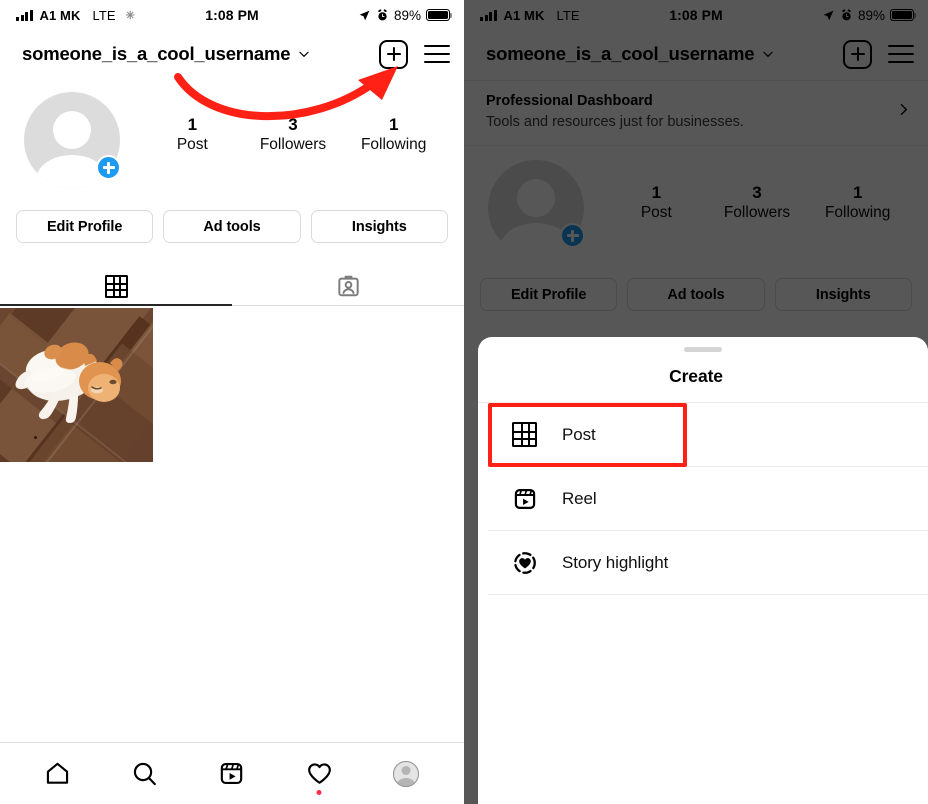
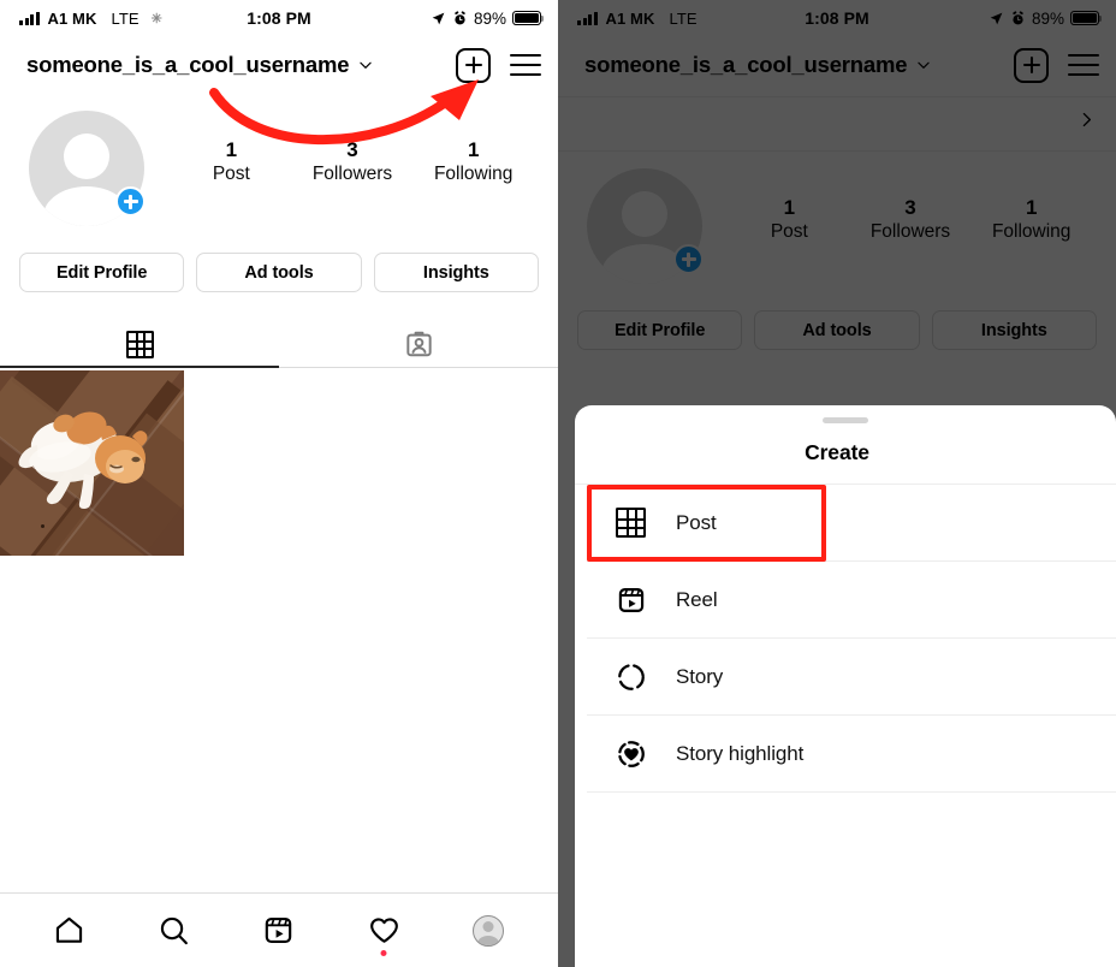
  A1 MK
  LTE
  ✳
  1:08 PM
  89%
  someone_is_a_cool_username
  1
  Post
  3
  Followers
  1
  Following
  Edit Profile
  Ad tools
  Insights
  A1 MK
  LTE
  1:08 PM
  89%
  someone_is_a_cool_username
- Professional Dashboard
- Tools and resources just for businesses.
  1
  Post
  3
  Followers
  1
  Following
  Edit Profile
  Ad tools
  Insights
  Create
  Post
  Reel
+ Story
  Story highlight
